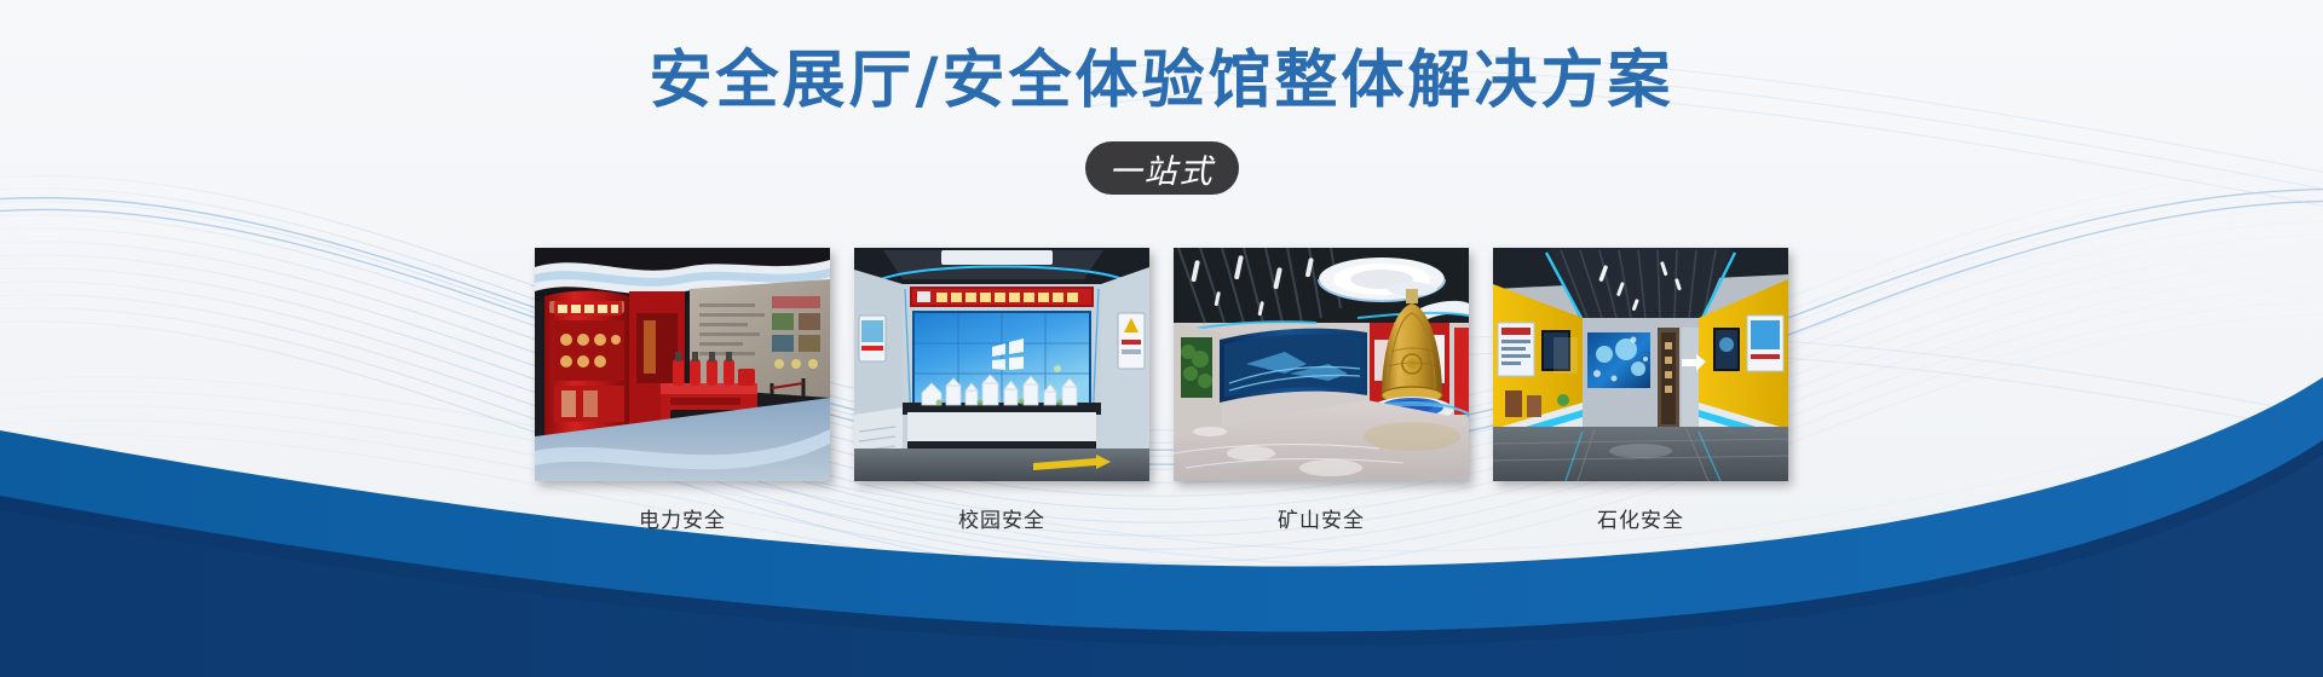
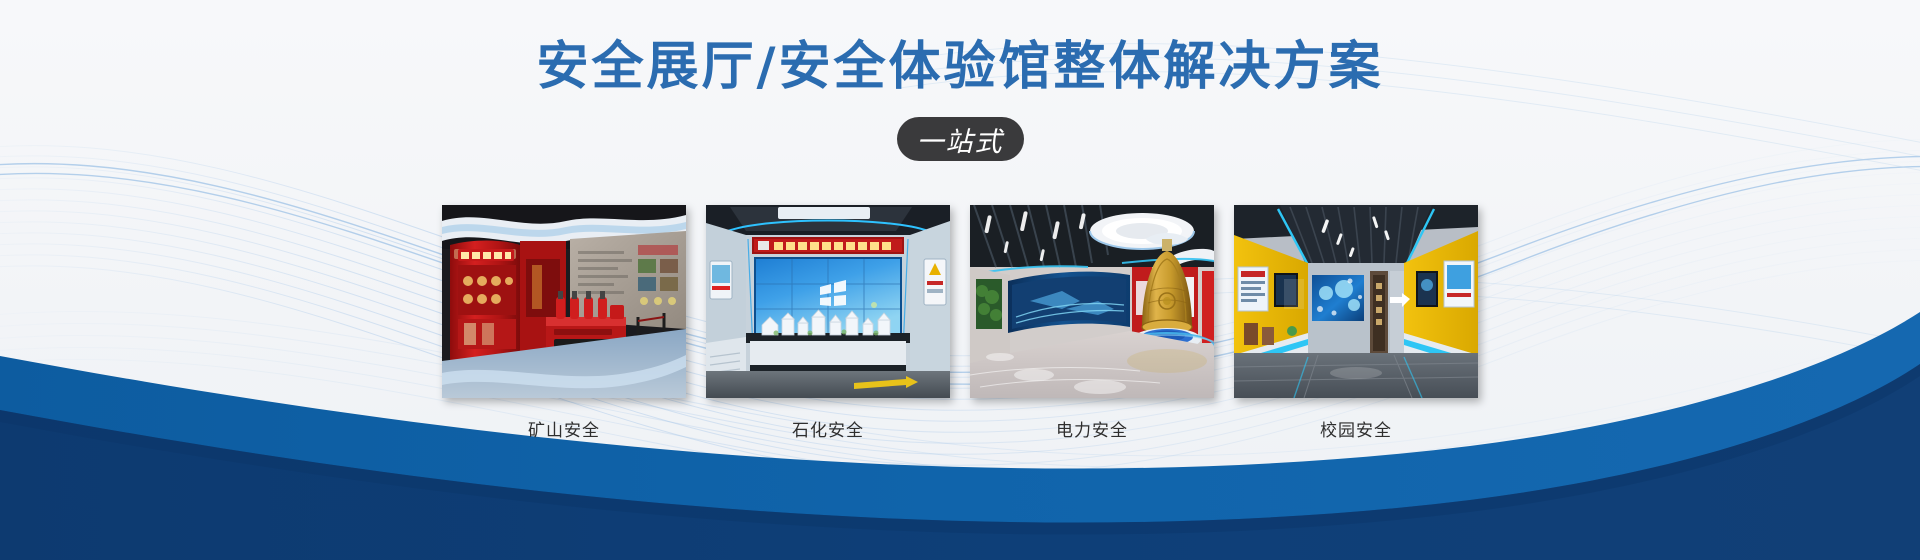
  安全展厅/安全体验馆整体解决方案
  一站式
- 电力安全
+ 矿山安全
- 校园安全
+ 石化安全
- 矿山安全
+ 电力安全
- 石化安全
+ 校园安全
